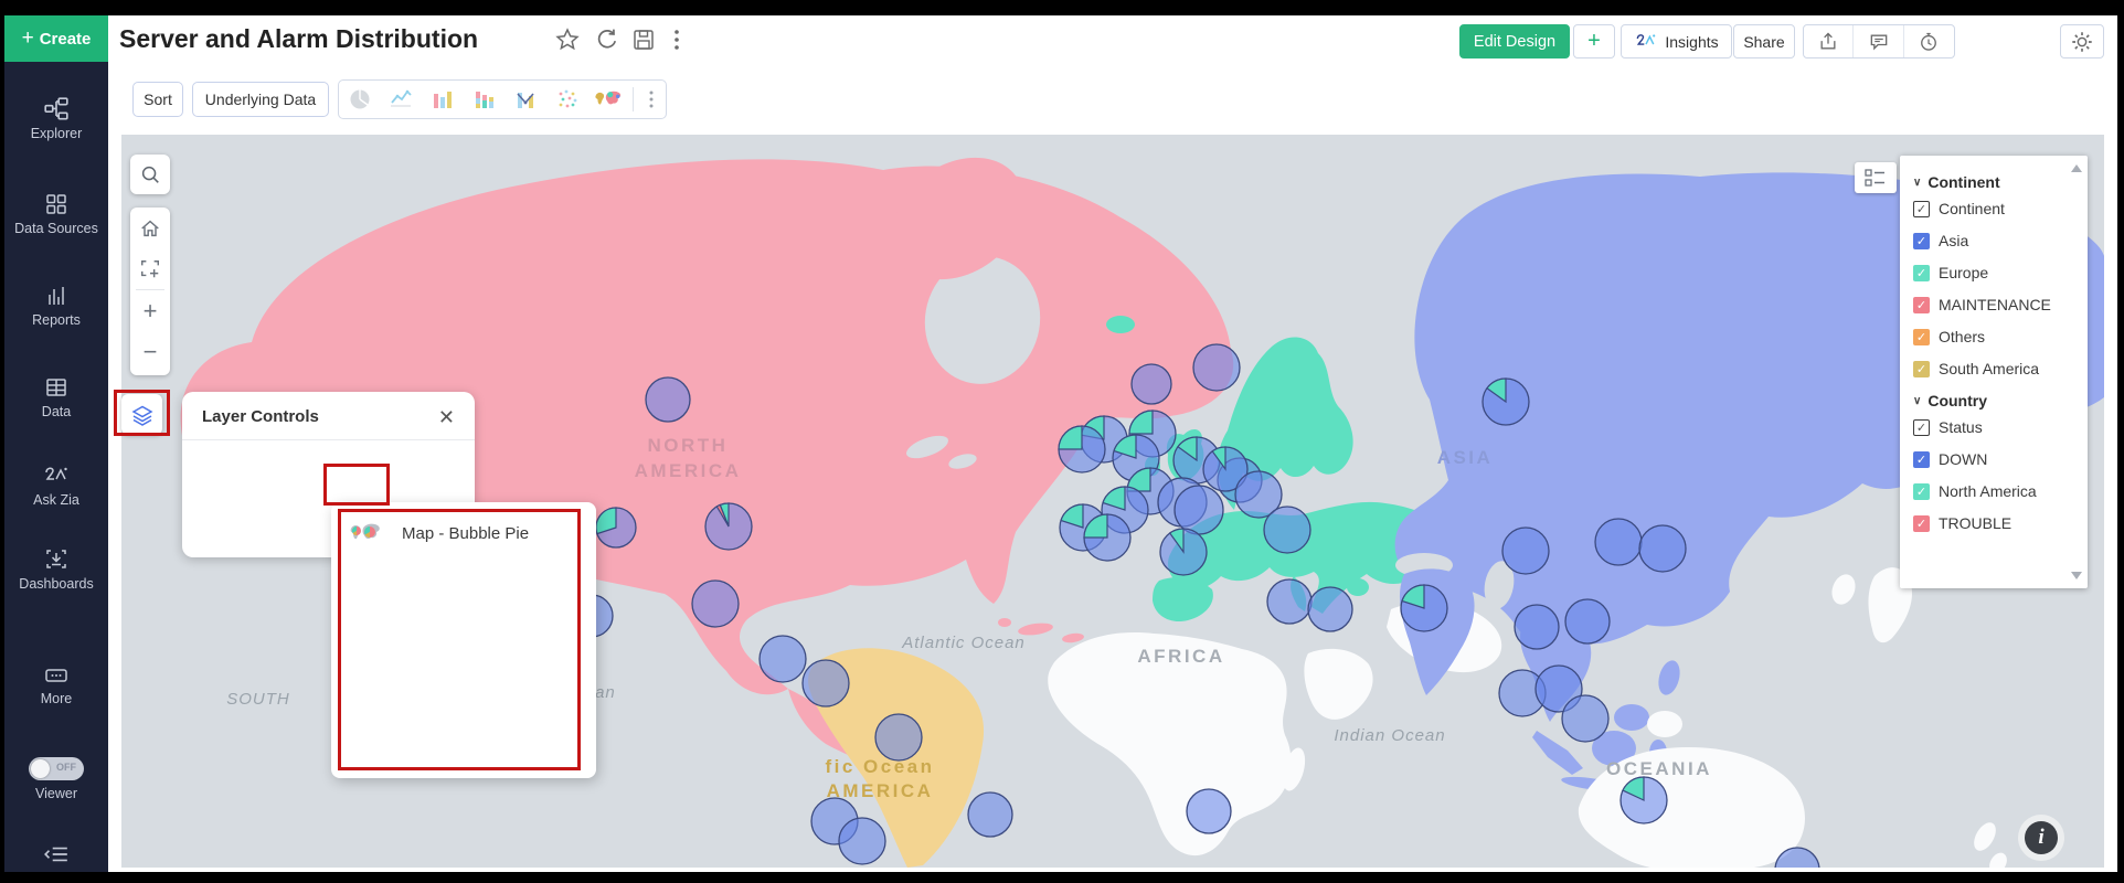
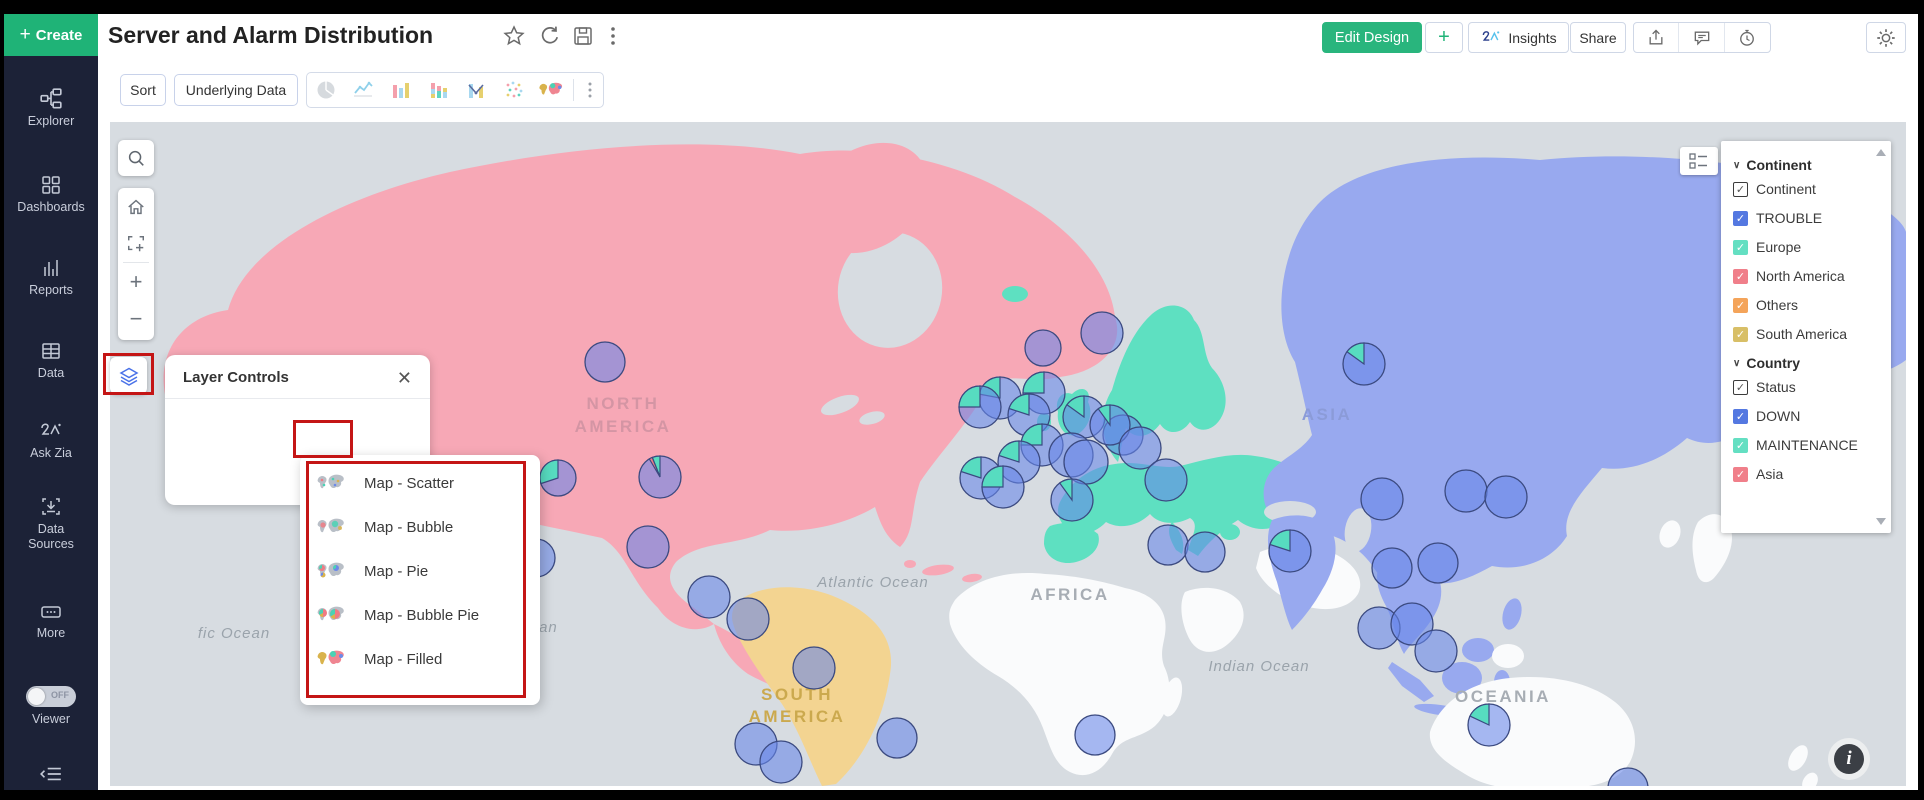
  +
  Create
  Explorer
- Data Sources
+ Dashboards
  Reports
  Data
  Ask Zia
- Dashboards
+ Data Sources
  More
  OFF
  Viewer
  Server and Alarm Distribution
  Edit Design
  +
  Insights
  Share
  Sort
  Underlying Data
  NORTH
  AMERICA
  ASIA
  AFRICA
- fic Ocean
+ SOUTH
  AMERICA
  OCEANIA
  Atlantic Ocean
  Indian Ocean
- SOUTH
+ fic Ocean
  +
  −
  Layer Controls
  ✕
+ Map - Scatter
+ Map - Bubble
+ Map - Pie
  Map - Bubble Pie
+ Map - Filled
  ∨
  Continent
  Continent
- Asia
+ TROUBLE
  Europe
- MAINTENANCE
+ North America
  Others
  South America
  ∨
  Country
  Status
  DOWN
- North America
+ MAINTENANCE
- TROUBLE
+ Asia
  i
